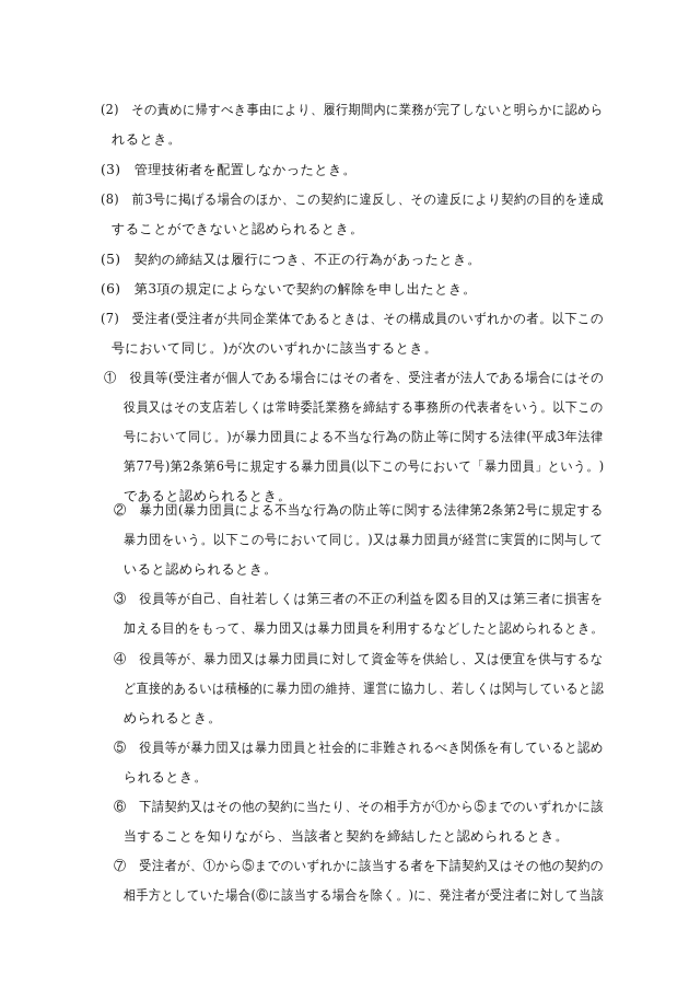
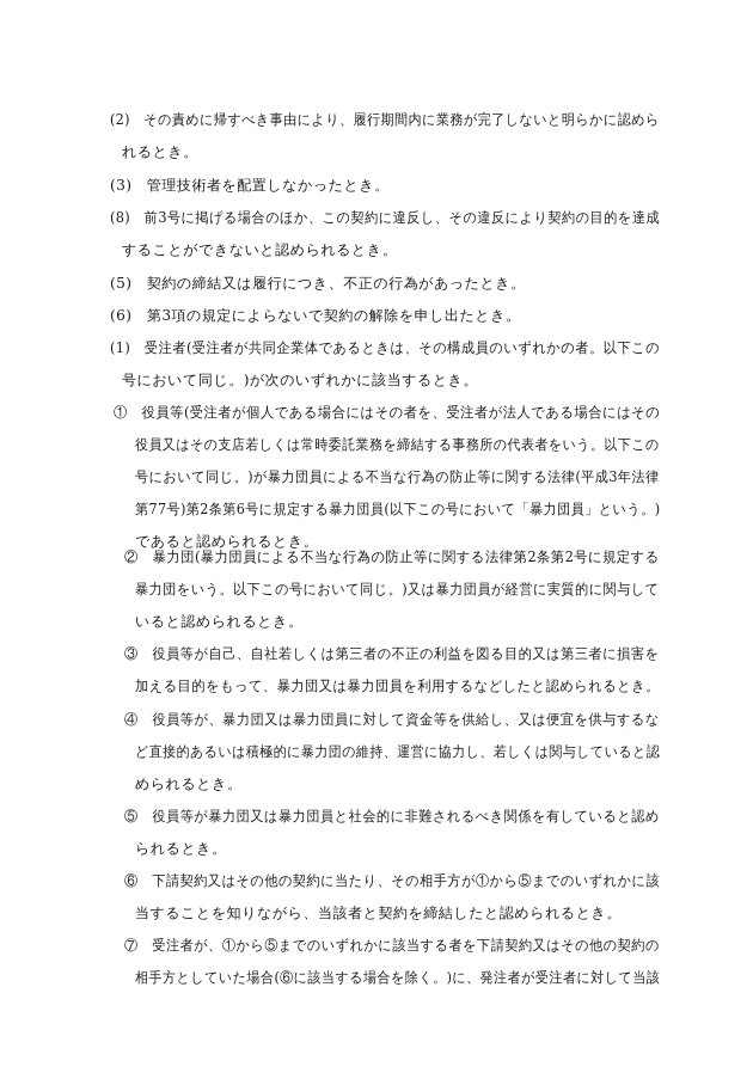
  (2) その責めに帰すべき事由により、履行期間内に業務が完了しないと明らかに認めら
  れるとき。
  (3) 管理技術者を配置しなかったとき。
  (8) 前3号に掲げる場合のほか、この契約に違反し、その違反により契約の目的を達成
  することができないと認められるとき。
  (5) 契約の締結又は履行につき、不正の行為があったとき。
  (6) 第3項の規定によらないで契約の解除を申し出たとき。
- (7) 受注者(受注者が共同企業体であるときは、その構成員のいずれかの者。以下この
+ (1) 受注者(受注者が共同企業体であるときは、その構成員のいずれかの者。以下この
  号において同じ。)が次のいずれかに該当するとき。
  ① 役員等(受注者が個人である場合にはその者を、受注者が法人である場合にはその
  役員又はその支店若しくは常時委託業務を締結する事務所の代表者をいう。以下この
  号において同じ。)が暴力団員による不当な行為の防止等に関する法律(平成3年法律
  第77号)第2条第6号に規定する暴力団員(以下この号において「暴力団員」という。)
  であると認められるとき。
  ② 暴力団(暴力団員による不当な行為の防止等に関する法律第2条第2号に規定する
  暴力団をいう。以下この号において同じ。)又は暴力団員が経営に実質的に関与して
  いると認められるとき。
  ③ 役員等が自己、自社若しくは第三者の不正の利益を図る目的又は第三者に損害を
  加える目的をもって、暴力団又は暴力団員を利用するなどしたと認められるとき。
  ④ 役員等が、暴力団又は暴力団員に対して資金等を供給し、又は便宜を供与するな
  ど直接的あるいは積極的に暴力団の維持、運営に協力し、若しくは関与していると認
  められるとき。
  ⑤ 役員等が暴力団又は暴力団員と社会的に非難されるべき関係を有していると認め
  られるとき。
  ⑥ 下請契約又はその他の契約に当たり、その相手方が①から⑤までのいずれかに該
  当することを知りながら、当該者と契約を締結したと認められるとき。
  ⑦ 受注者が、①から⑤までのいずれかに該当する者を下請契約又はその他の契約の
  相手方としていた場合(⑥に該当する場合を除く。)に、発注者が受注者に対して当該
